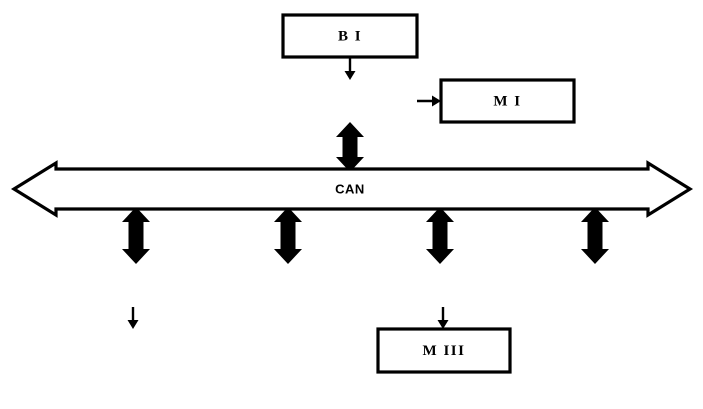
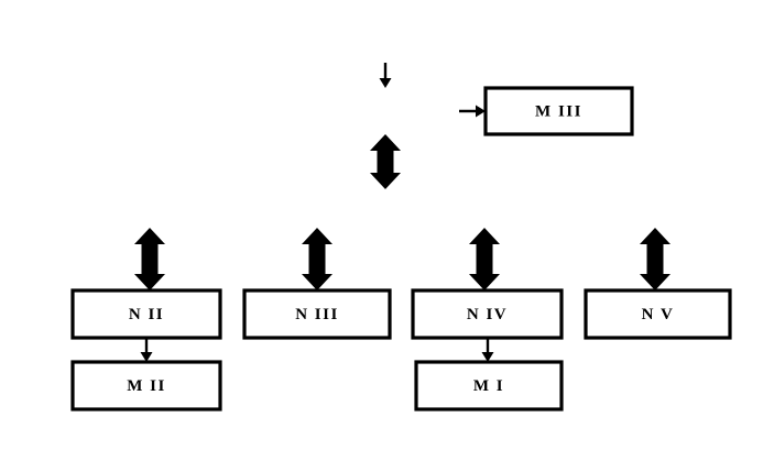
- CAN
- B I
- M I
+ M III
+ N II
+ N III
+ N IV
+ N V
+ M II
- M III
+ M I
